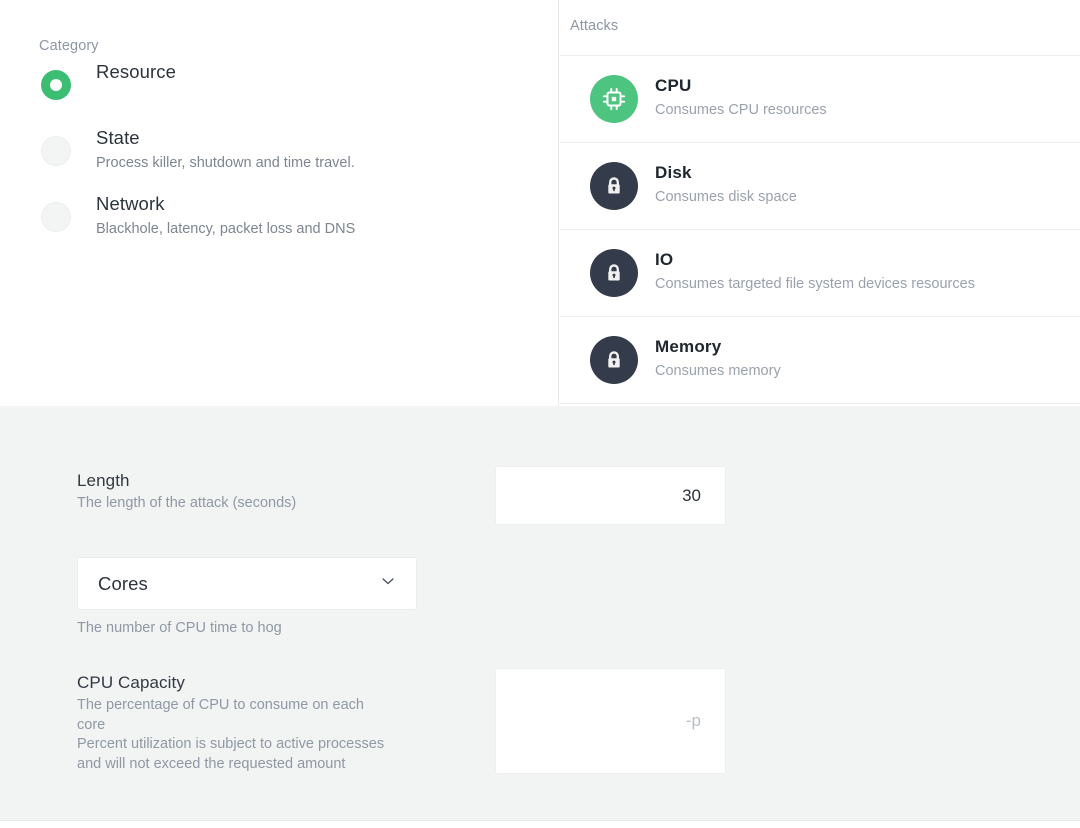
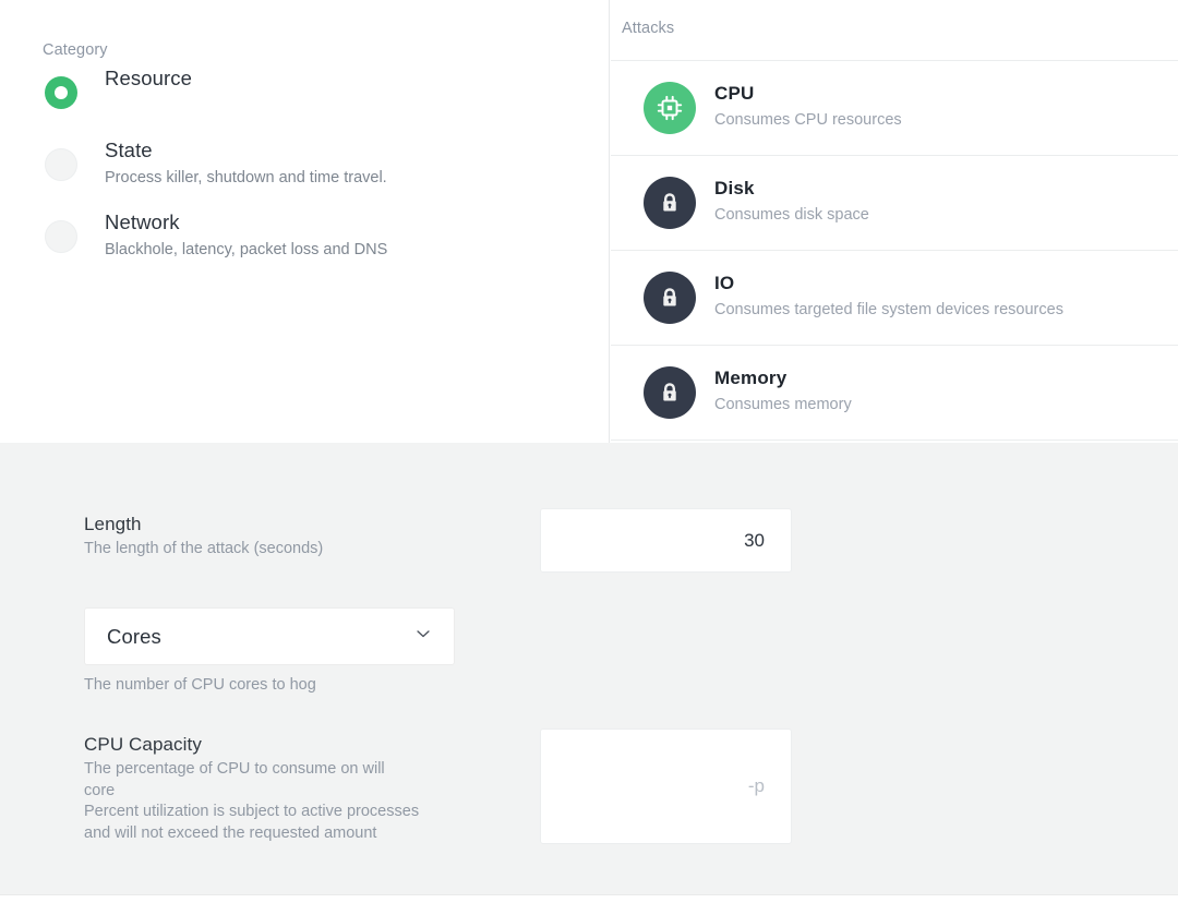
  Category
  Resource
  State
  Process killer, shutdown and time travel.
  Network
  Blackhole, latency, packet loss and DNS
  Attacks
  CPU
  Consumes CPU resources
  Disk
  Consumes disk space
  IO
  Consumes targeted file system devices resources
  Memory
  Consumes memory
  Length
  The length of the attack (seconds)
  30
  Cores
- The number of CPU time to hog
+ The number of CPU cores to hog
  CPU Capacity
- The percentage of CPU to consume on each
+ The percentage of CPU to consume on will
  core
  Percent utilization is subject to active processes
  and will not exceed the requested amount
  -p
